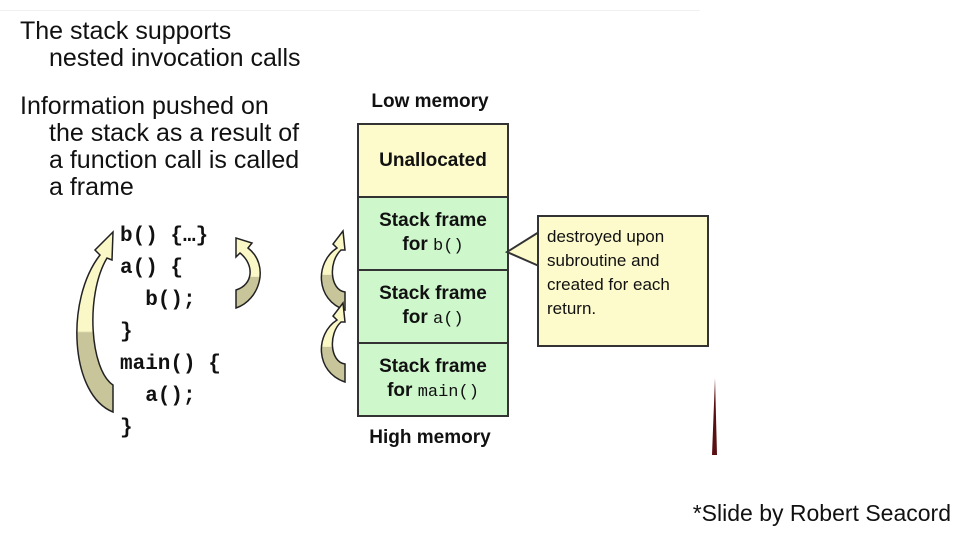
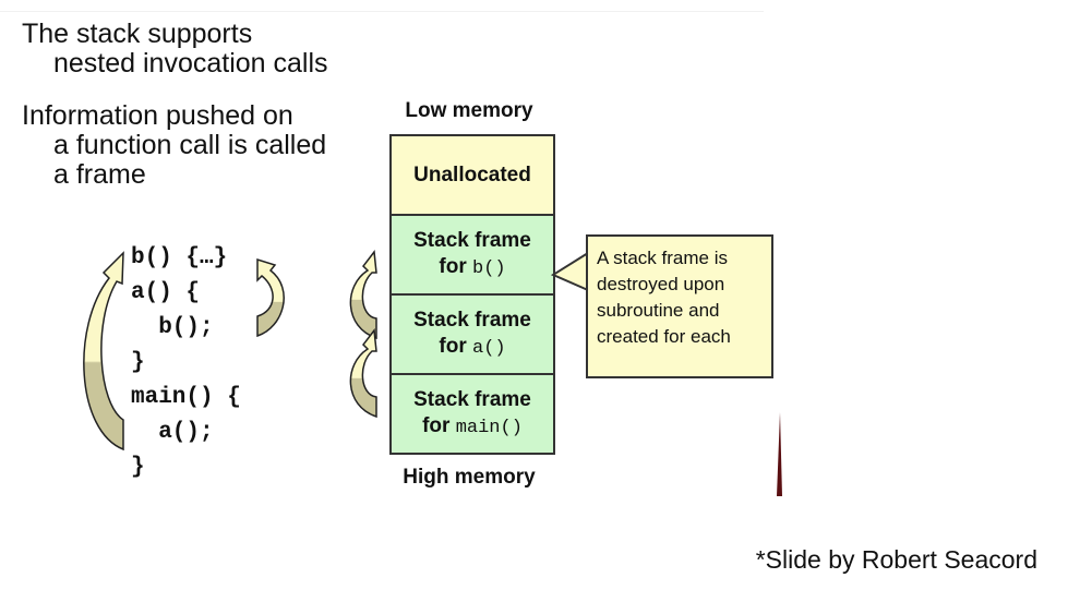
  The stack supports
  nested invocation calls
  Information pushed on
- the stack as a result of
  a function call is called
  a frame
  b() {…}
  a() {
  b();
  }
  main() {
  a();
  }
  Low memory
  Unallocated
  Stack frame
  for b()
  Stack frame
  for a()
  Stack frame
  for main()
  High memory
+ A stack frame is
  destroyed upon
  subroutine and
  created for each
- return.
  *Slide by Robert Seacord
